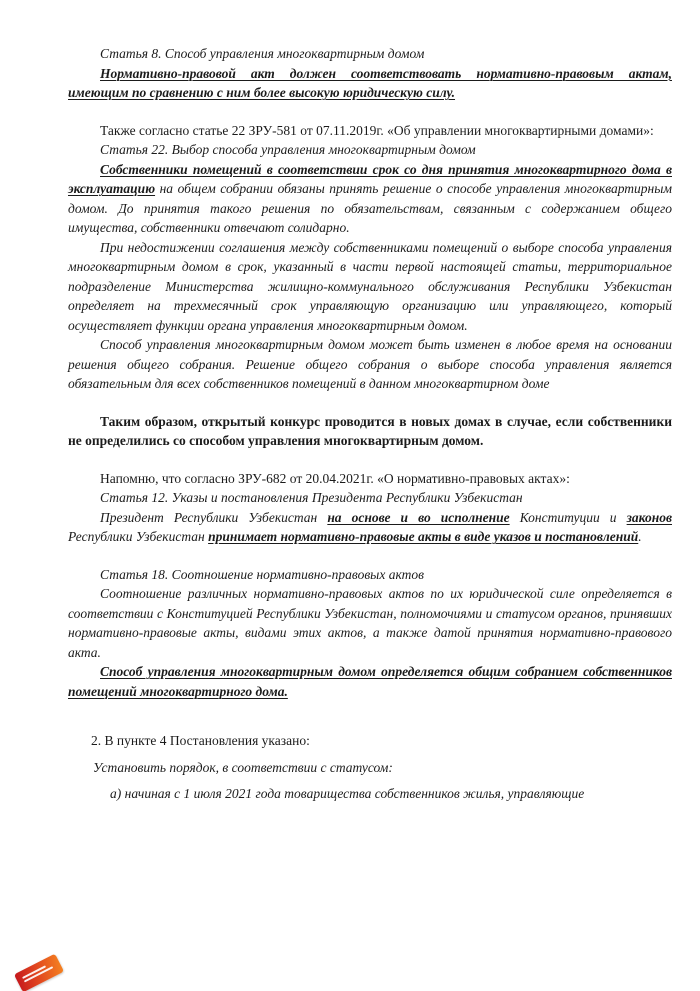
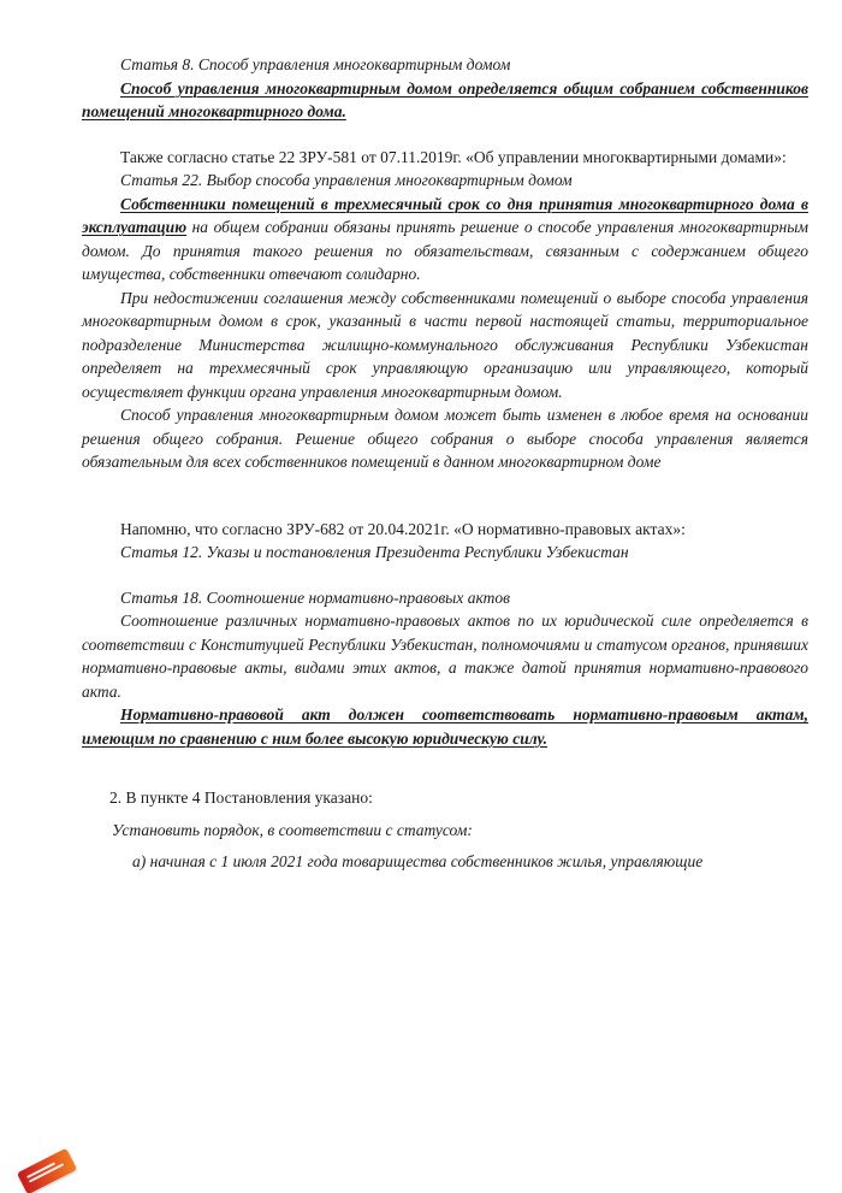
  Статья 8. Способ управления многоквартирным домом
- Нормативно-правовой акт должен соответствовать нормативно-правовым актам, имеющим по сравнению с ним более высокую юридическую силу.
+ Способ управления многоквартирным домом определяется общим собранием собственников помещений многоквартирного дома.
  Также согласно статье 22 ЗРУ-581 от 07.11.2019г. «Об управлении многоквартирными домами»:
  Статья 22. Выбор способа управления многоквартирным домом
- Собственники помещений в соответствии срок со дня принятия многоквартирного дома в эксплуатацию на общем собрании обязаны принять решение о способе управления многоквартирным домом. До принятия такого решения по обязательствам, связанным с содержанием общего имущества, собственники отвечают солидарно.
+ Собственники помещений в трехмесячный срок со дня принятия многоквартирного дома в эксплуатацию на общем собрании обязаны принять решение о способе управления многоквартирным домом. До принятия такого решения по обязательствам, связанным с содержанием общего имущества, собственники отвечают солидарно.
  При недостижении соглашения между собственниками помещений о выборе способа управления многоквартирным домом в срок, указанный в части первой настоящей статьи, территориальное подразделение Министерства жилищно-коммунального обслуживания Республики Узбекистан определяет на трехмесячный срок управляющую организацию или управляющего, который осуществляет функции органа управления многоквартирным домом.
  Способ управления многоквартирным домом может быть изменен в любое время на основании решения общего собрания. Решение общего собрания о выборе способа управления является обязательным для всех собственников помещений в данном многоквартирном доме
- Таким образом, открытый конкурс проводится в новых домах в случае, если собственники не определились со способом управления многоквартирным домом.
  Напомню, что согласно ЗРУ-682 от 20.04.2021г. «О нормативно-правовых актах»:
  Статья 12. Указы и постановления Президента Республики Узбекистан
- Президент Республики Узбекистан на основе и во исполнение Конституции и законов Республики Узбекистан принимает нормативно-правовые акты в виде указов и постановлений.
  Статья 18. Соотношение нормативно-правовых актов
  Соотношение различных нормативно-правовых актов по их юридической силе определяется в соответствии с Конституцией Республики Узбекистан, полномочиями и статусом органов, принявших нормативно-правовые акты, видами этих актов, а также датой принятия нормативно-правового акта.
- Способ управления многоквартирным домом определяется общим собранием собственников помещений многоквартирного дома.
+ Нормативно-правовой акт должен соответствовать нормативно-правовым актам, имеющим по сравнению с ним более высокую юридическую силу.
  2. В пункте 4 Постановления указано:
  Установить порядок, в соответствии с статусом:
  а) начиная с 1 июля 2021 года товарищества собственников жилья, управляющие
